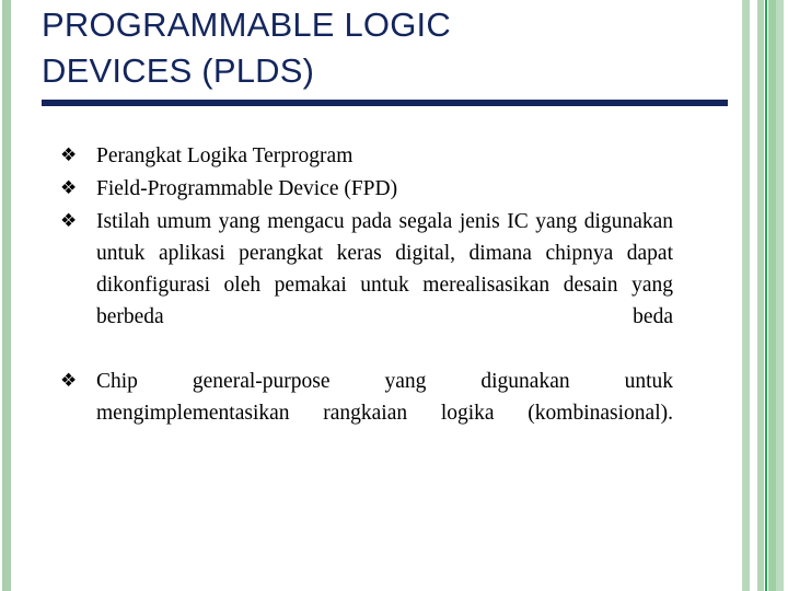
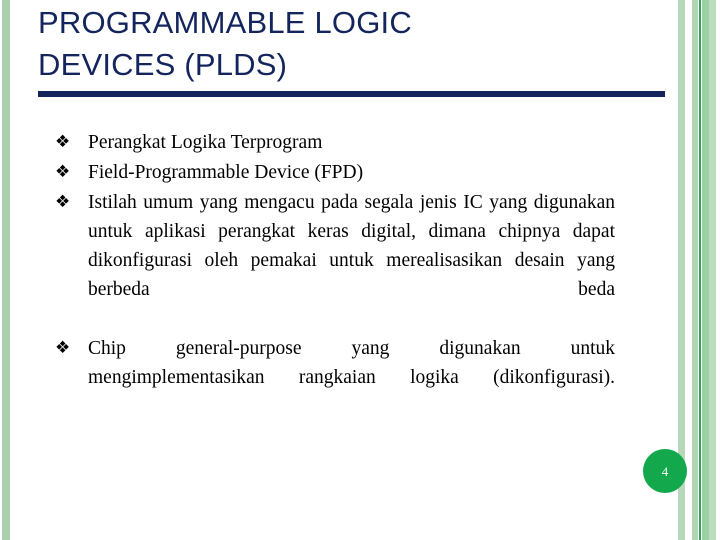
  PROGRAMMABLE LOGIC
  DEVICES (PLDS)
  ❖
  Perangkat Logika Terprogram
  ❖
  Field-Programmable Device (FPD)
  ❖
  Istilah umum yang mengacu pada segala jenis IC yang digunakan untuk aplikasi perangkat keras digital, dimana chipnya dapat dikonfigurasi oleh pemakai untuk merealisasikan desain yang berbeda beda
  ❖
- Chip general-purpose yang digunakan untuk mengimplementasikan rangkaian logika (kombinasional).
+ Chip general-purpose yang digunakan untuk mengimplementasikan rangkaian logika (dikonfigurasi).
+ 4
